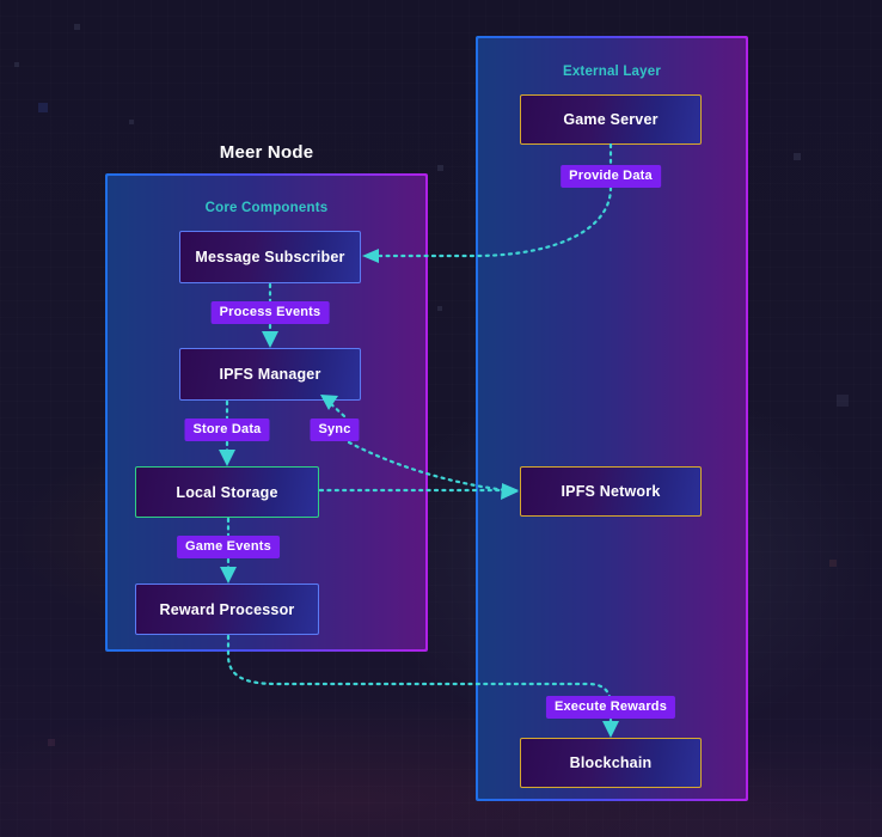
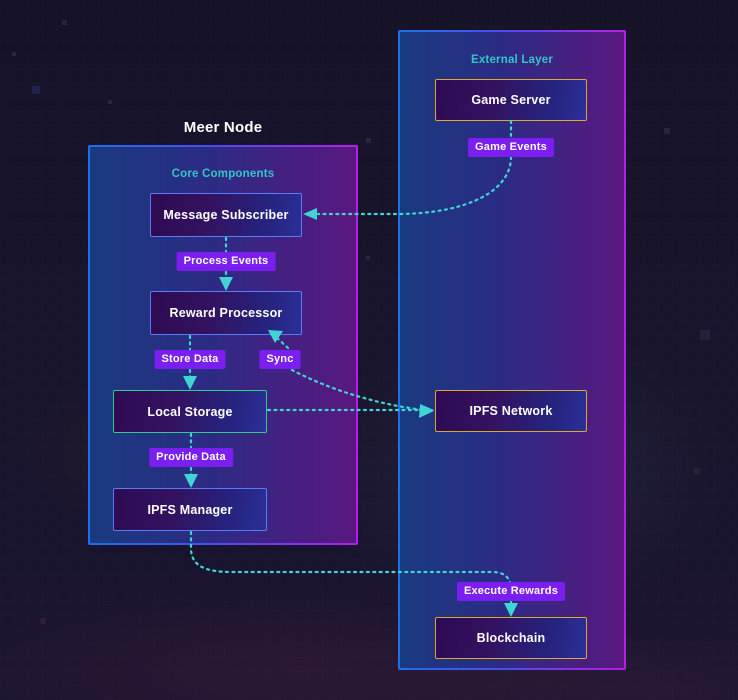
  Meer Node
  Core Components
  External Layer
  Message Subscriber
- IPFS Manager
+ Reward Processor
  Local Storage
- Reward Processor
+ IPFS Manager
  Game Server
  IPFS Network
  Blockchain
- Provide Data
+ Game Events
  Process Events
  Store Data
  Sync
- Game Events
+ Provide Data
  Execute Rewards
